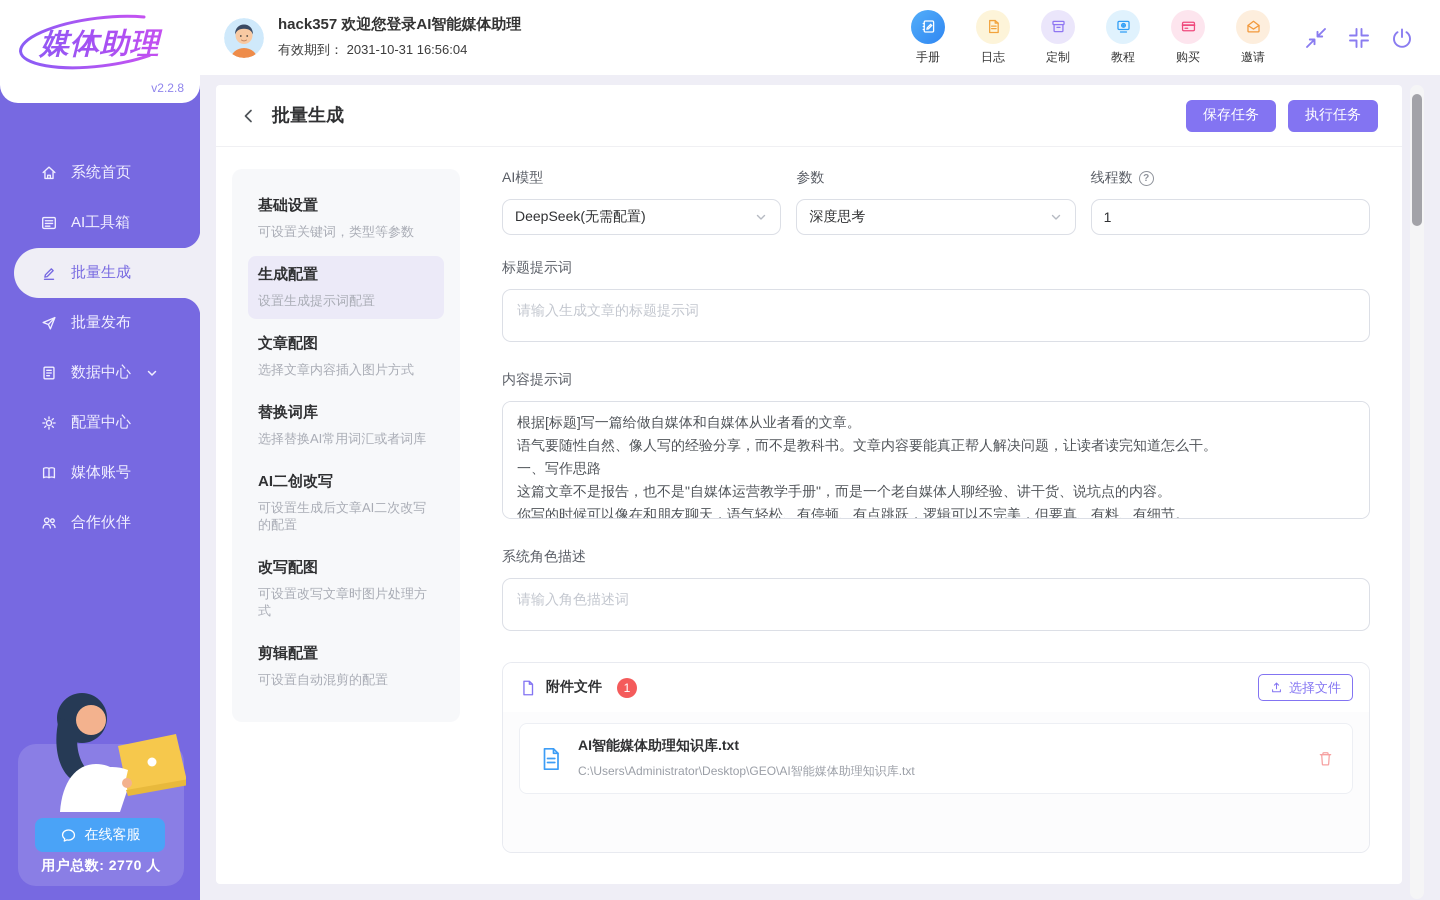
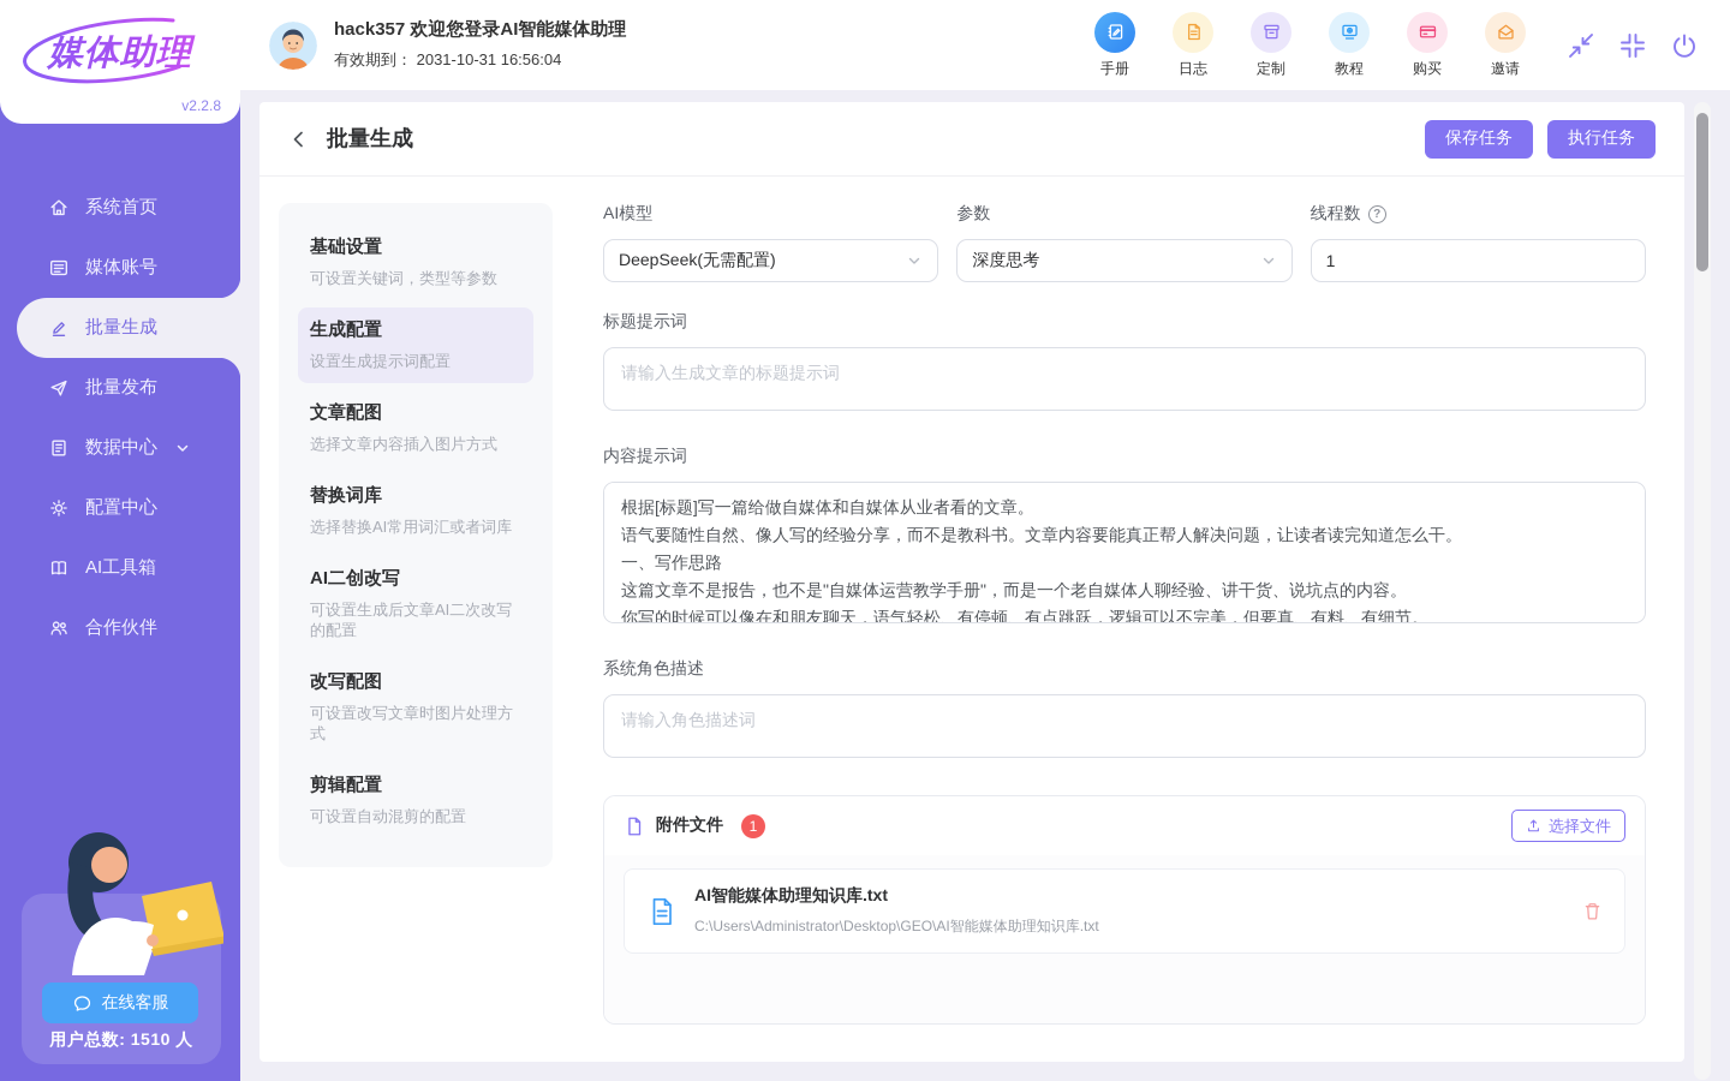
  媒体助理
  v2.2.8
  系统首页
- AI工具箱
+ 媒体账号
  批量生成
  批量发布
  数据中心
  配置中心
- 媒体账号
+ AI工具箱
  合作伙伴
  在线客服
- 用户总数: 2770 人
+ 用户总数: 1510 人
  hack357 欢迎您登录AI智能媒体助理
  有效期到： 2031-10-31 16:56:04
  手册
  日志
  定制
  教程
  购买
  邀请
  批量生成
  保存任务
  执行任务
  基础设置
  可设置关键词，类型等参数
  生成配置
  设置生成提示词配置
  文章配图
  选择文章内容插入图片方式
  替换词库
  选择替换AI常用词汇或者词库
  AI二创改写
  可设置生成后文章AI二次改写的配置
  改写配图
  可设置改写文章时图片处理方式
  剪辑配置
  可设置自动混剪的配置
  AI模型
  DeepSeek(无需配置)
  参数
  深度思考
  线程数
  ?
  1
  标题提示词
  请输入生成文章的标题提示词
  内容提示词
  根据[标题]写一篇给做自媒体和自媒体从业者看的文章。
  语气要随性自然、像人写的经验分享，而不是教科书。文章内容要能真正帮人解决问题，让读者读完知道怎么干。
  一、写作思路
  这篇文章不是报告，也不是"自媒体运营教学手册"，而是一个老自媒体人聊经验、讲干货、说坑点的内容。
  系统角色描述
  请输入角色描述词
  附件文件
  1
  选择文件
  AI智能媒体助理知识库.txt
  C:\Users\Administrator\Desktop\GEO\AI智能媒体助理知识库.txt
